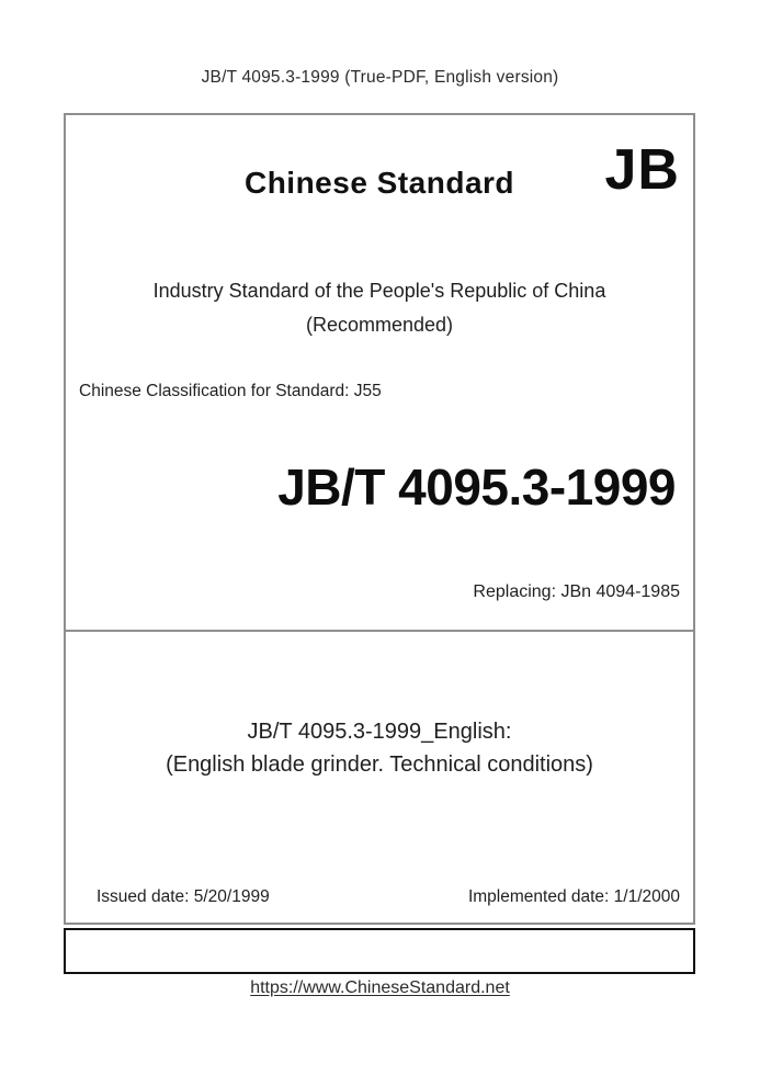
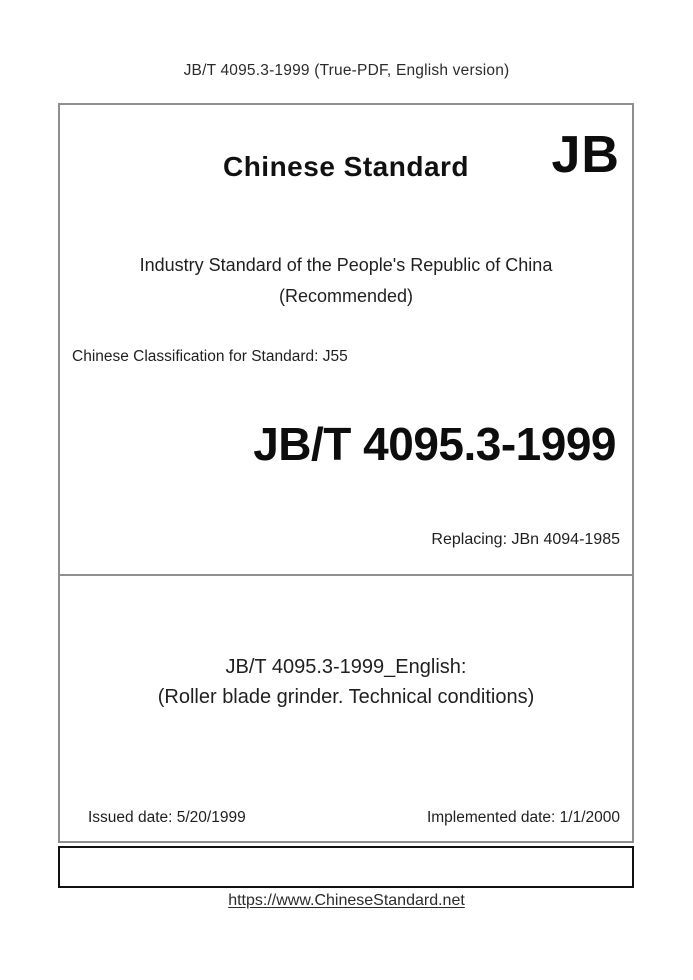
  JB/T 4095.3-1999 (True-PDF, English version)
  Chinese Standard
  JB
  Industry Standard of the People's Republic of China
  (Recommended)
  Chinese Classification for Standard: J55
  JB/T 4095.3-1999
  Replacing: JBn 4094-1985
  JB/T 4095.3-1999_English:
- (English blade grinder. Technical conditions)
+ (Roller blade grinder. Technical conditions)
  Issued date: 5/20/1999
  Implemented date: 1/1/2000
  https://www.ChineseStandard.net
